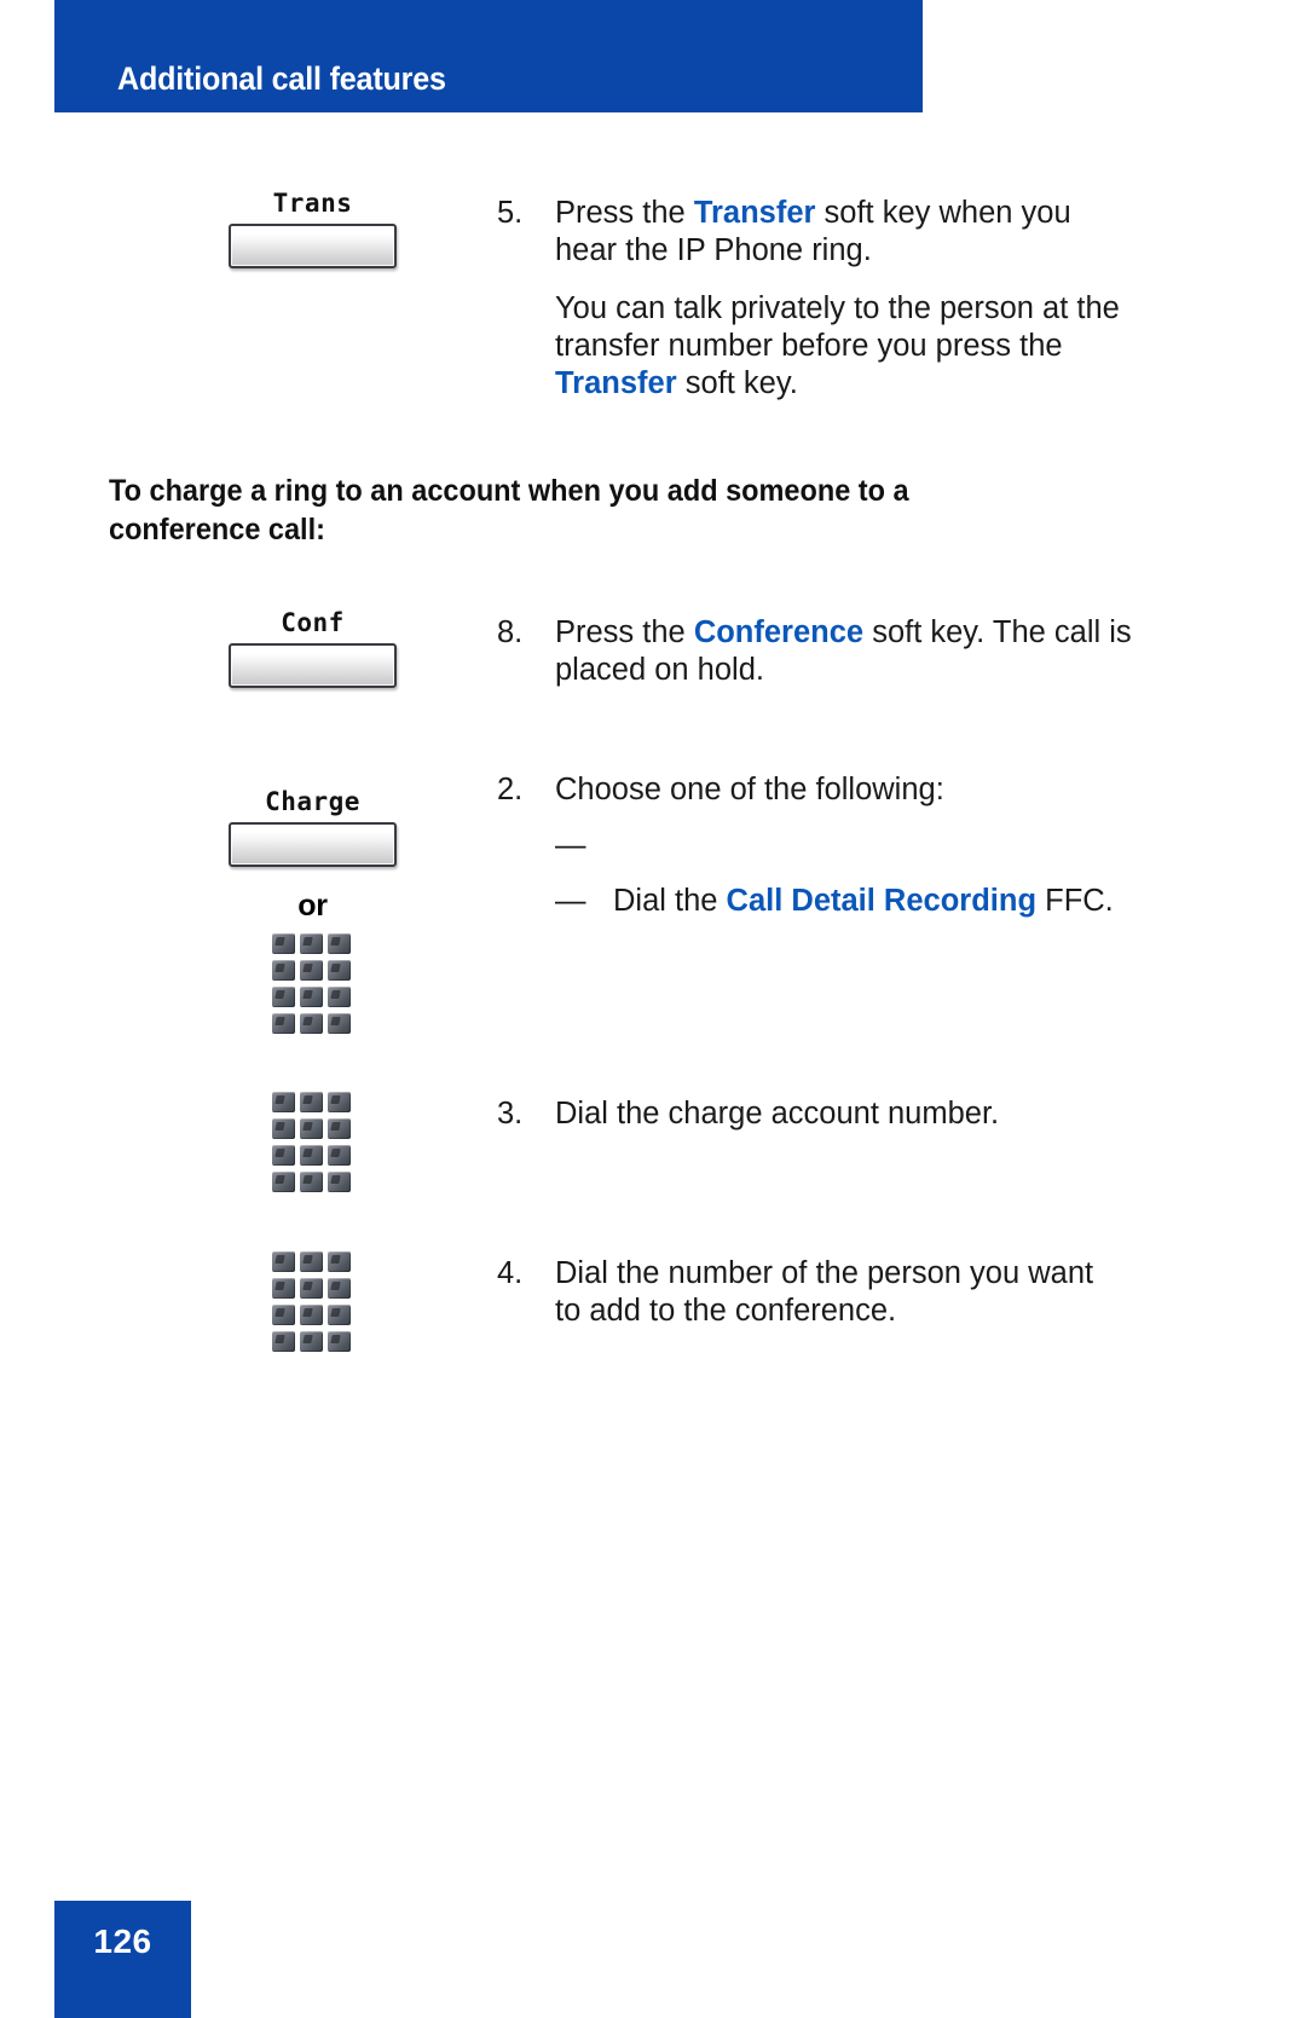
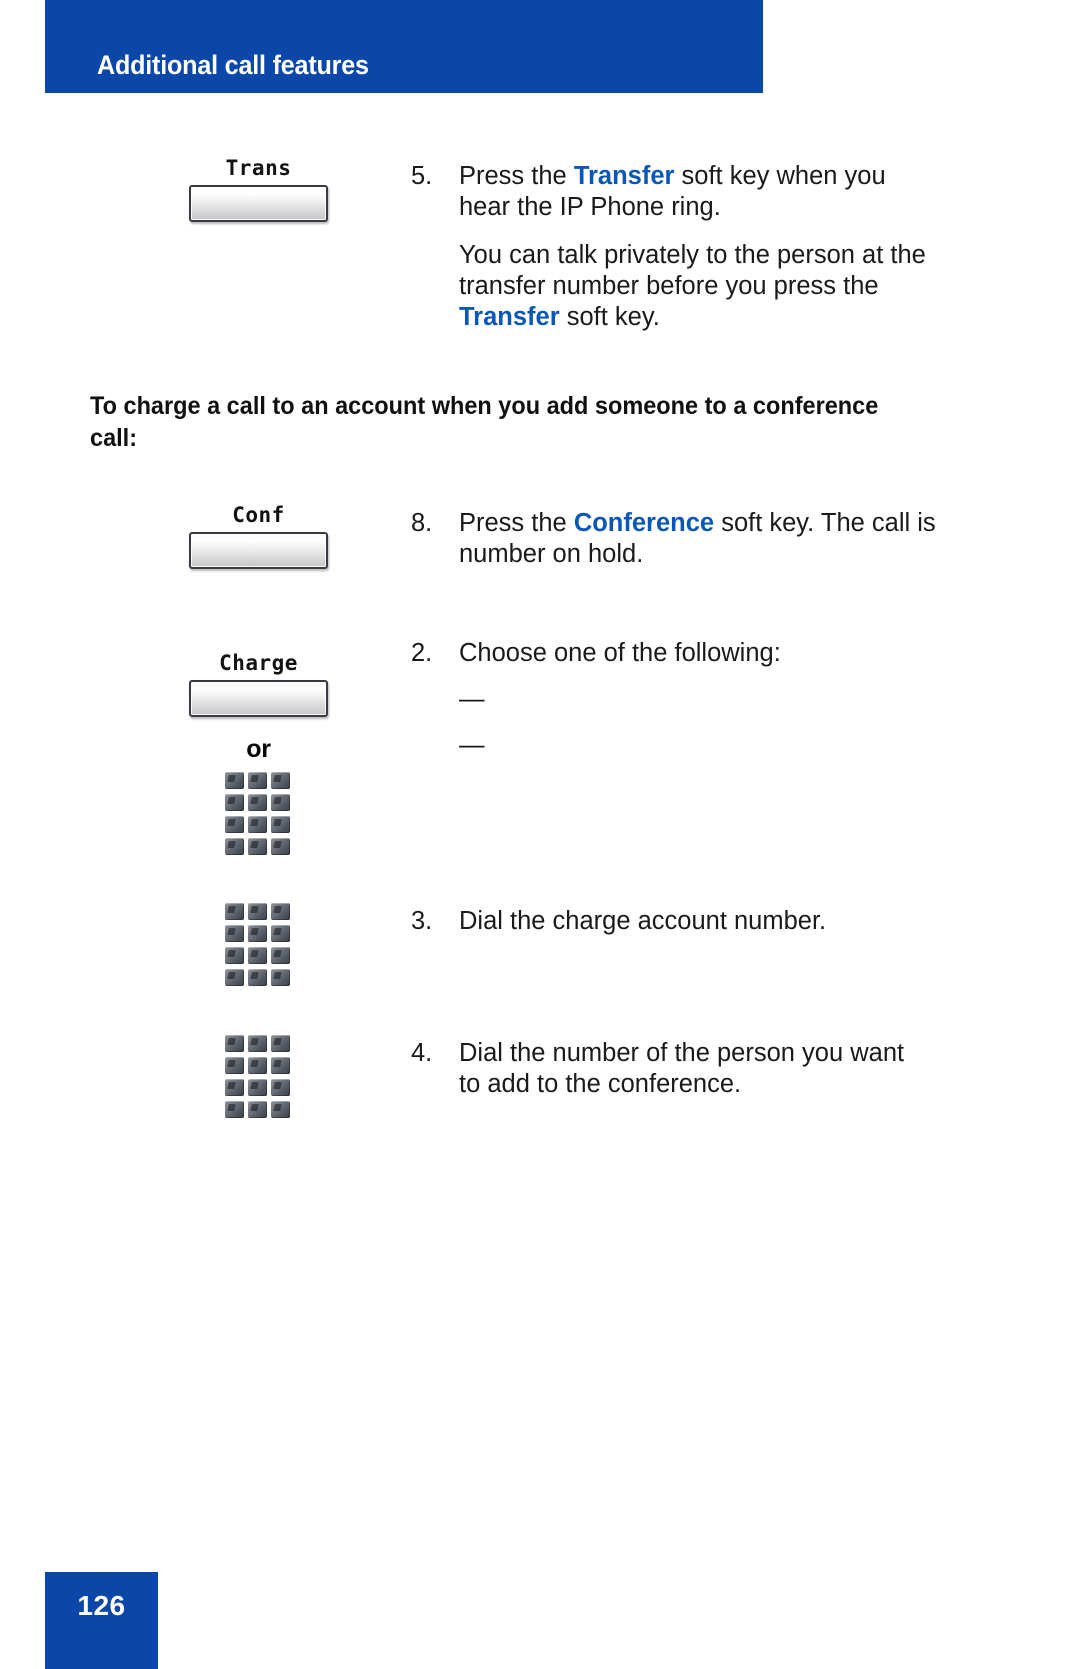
  Additional call features
  Trans
  5.
  Press the Transfer soft key when you hear the IP Phone ring.
  You can talk privately to the person at the transfer number before you press the Transfer soft key.
- To charge a ring to an account when you add someone to a conference call:
+ To charge a call to an account when you add someone to a conference call:
  Conf
  8.
- Press the Conference soft key. The call is placed on hold.
+ Press the Conference soft key. The call is number on hold.
  Charge
  or
  2.
  Choose one of the following:
  —
  —
- Dial the Call Detail Recording FFC.
  3.
  Dial the charge account number.
  4.
  Dial the number of the person you want to add to the conference.
  126
